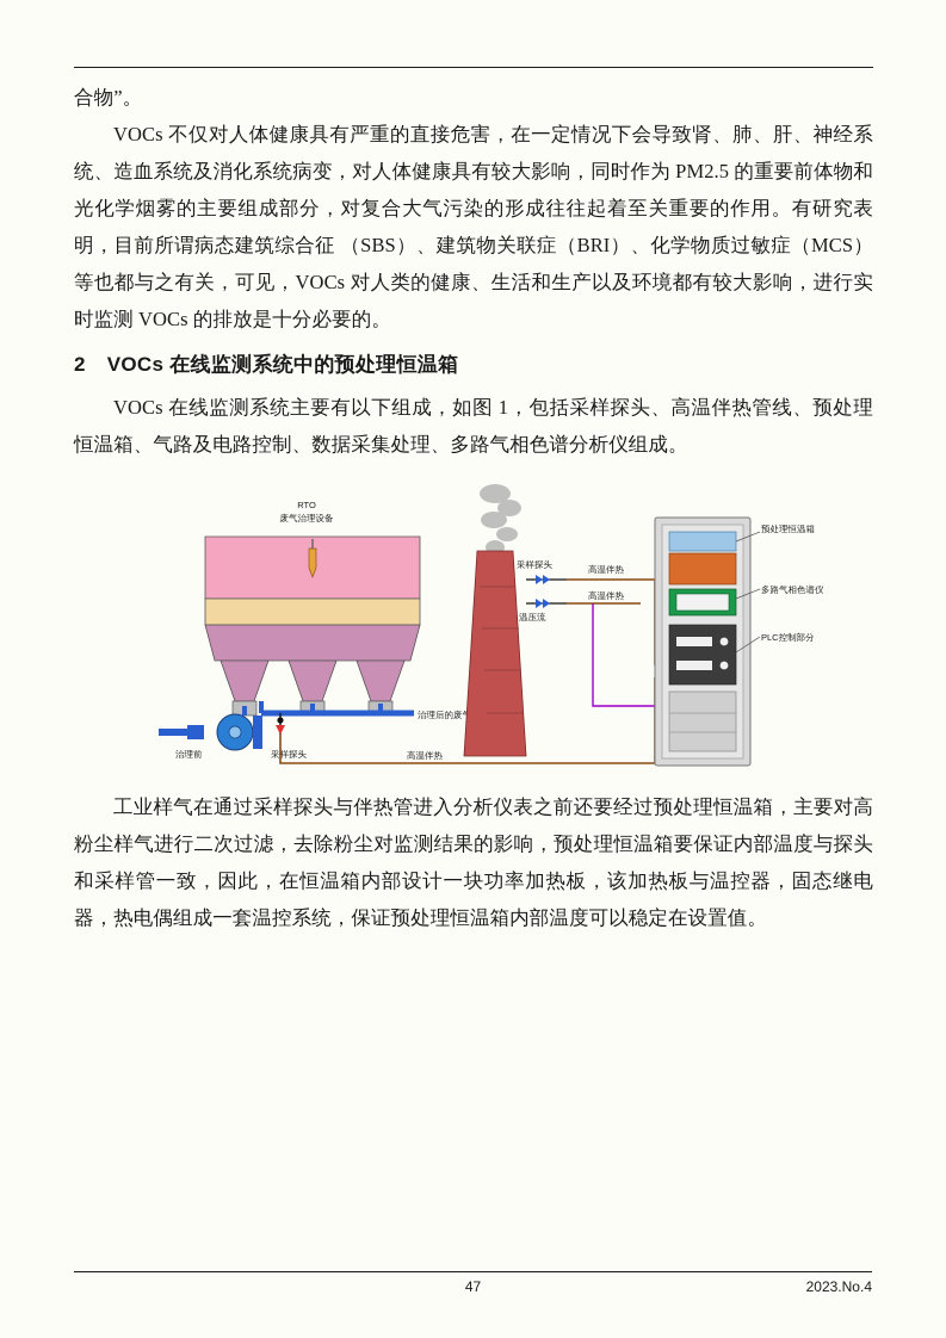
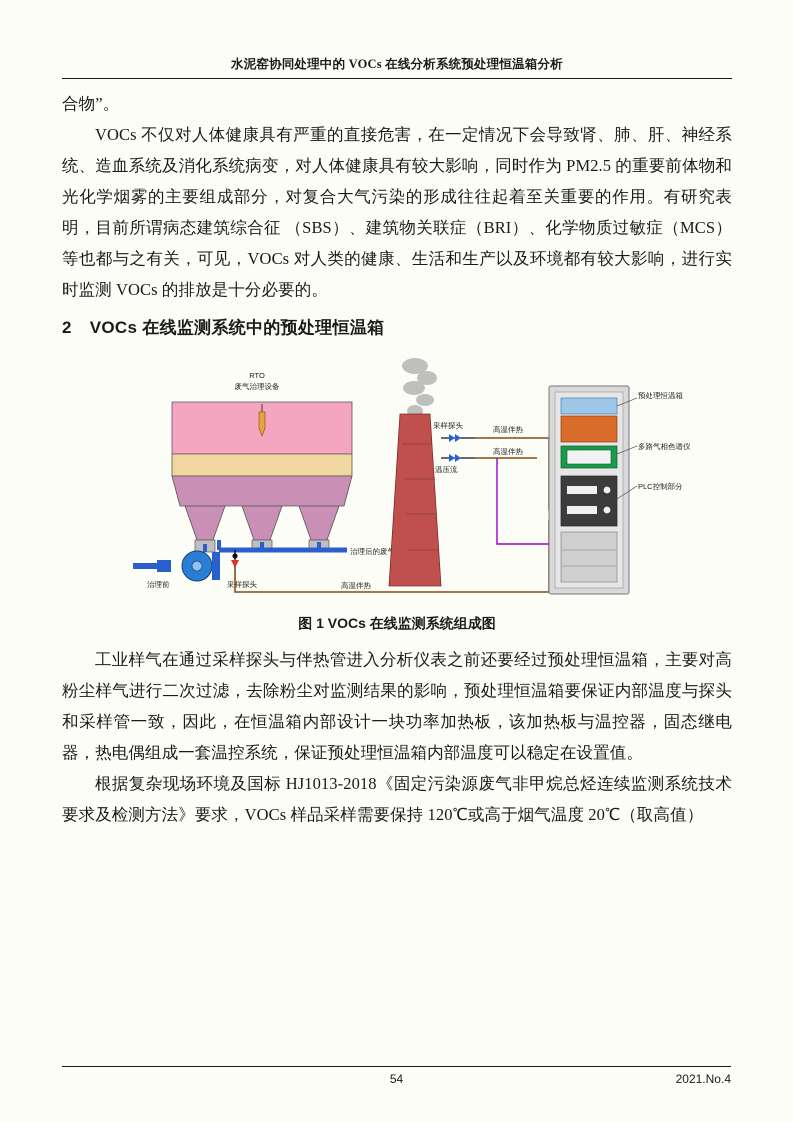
+ 水泥窑协同处理中的 VOCs 在线分析系统预处理恒温箱分析
  合物”。
  VOCs 不仅对人体健康具有严重的直接危害，在一定情况下会导致肾、肺、肝、神经系统、造血系统及消化系统病变，对人体健康具有较大影响，同时作为 PM2.5 的重要前体物和光化学烟雾的主要组成部分，对复合大气污染的形成往往起着至关重要的作用。有研究表明，目前所谓病态建筑综合征 （SBS）、建筑物关联症（BRI）、化学物质过敏症（MCS） 等也都与之有关，可见，VOCs 对人类的健康、生活和生产以及环境都有较大影响，进行实时监测 VOCs 的排放是十分必要的。
  2 VOCs 在线监测系统中的预处理恒温箱
- VOCs 在线监测系统主要有以下组成，如图 1，包括采样探头、高温伴热管线、预处理恒温箱、气路及电路控制、数据采集处理、多路气相色谱分析仪组成。
  RTO
  废气治理设备
  治理前
  采样探头
  治理后的废
  采样探头
  温压流
  高温伴热
  高温伴热
  高温伴热
  预处理恒温箱
  多路气相色谱仪
  PLC控制部分
+ 图 1 VOCs 在线监测系统组成图
  工业样气在通过采样探头与伴热管进入分析仪表之前还要经过预处理恒温箱，主要对高粉尘样气进行二次过滤，去除粉尘对监测结果的影响，预处理恒温箱要保证内部温度与探头和采样管一致，因此，在恒温箱内部设计一块功率加热板，该加热板与温控器，固态继电器，热电偶组成一套温控系统，保证预处理恒温箱内部温度可以稳定在设置值。
+ 根据复杂现场环境及国标 HJ1013-2018《固定污染源废气非甲烷总烃连续监测系统技术要求及检测方法》要求，VOCs 样品采样需要保持 120℃或高于烟气温度 20℃（取高值）
- 47
+ 54
- 2023.No.4
+ 2021.No.4
